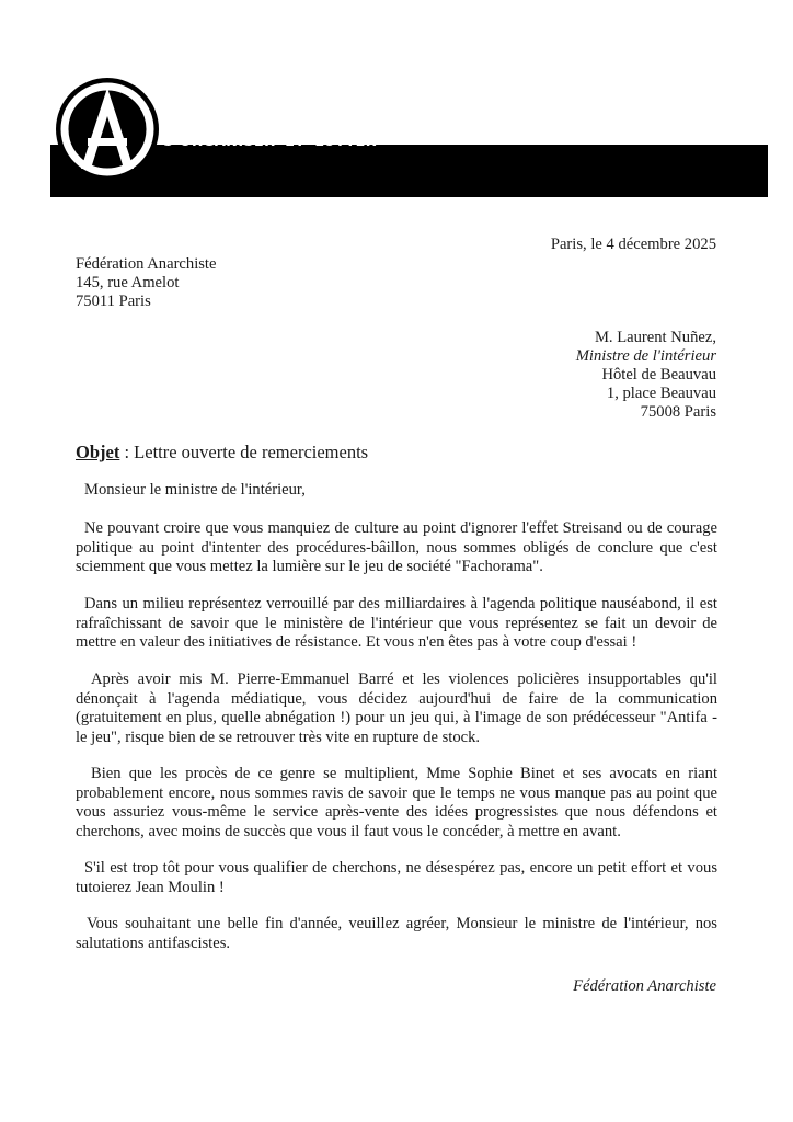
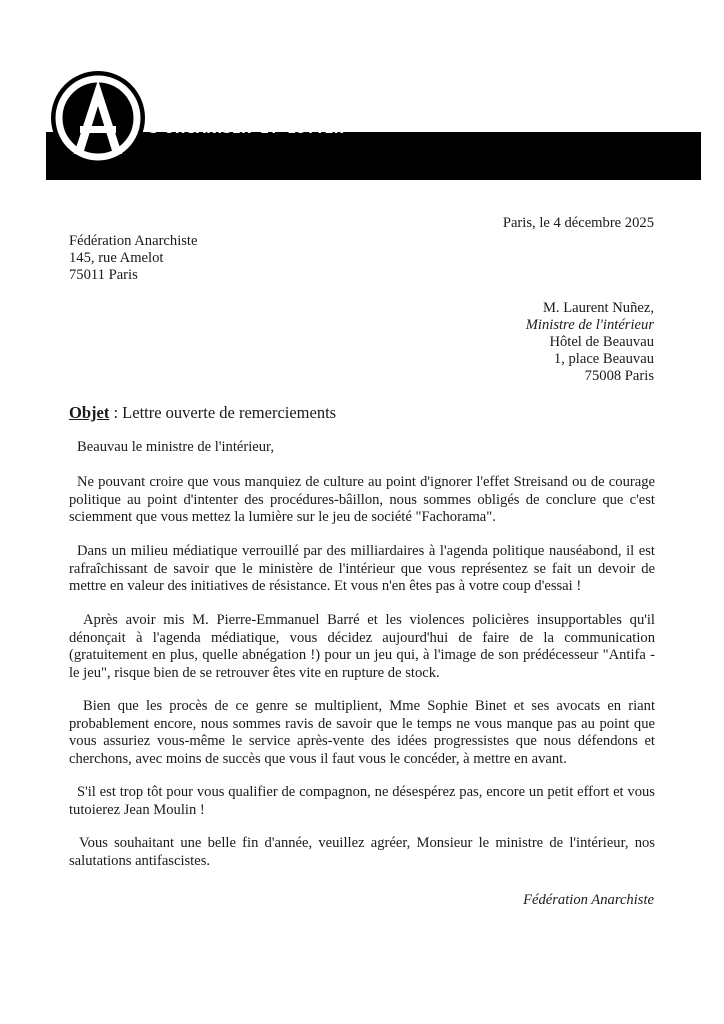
  S’ORGANISER ET LUTTER
  Paris, le 4 décembre 2025
  Fédération Anarchiste
  145, rue Amelot
  75011 Paris
  M. Laurent Nuñez,
  Ministre de l'intérieur
  Hôtel de Beauvau
  1, place Beauvau
  75008 Paris
  Objet : Lettre ouverte de remerciements
- Monsieur le ministre de l'intérieur,
+ Beauvau le ministre de l'intérieur,
  Ne pouvant croire que vous manquiez de culture au point d'ignorer l'effet Streisand ou de courage politique au point d'intenter des procédures-bâillon, nous sommes obligés de conclure que c'est sciemment que vous mettez la lumière sur le jeu de société "Fachorama".
- Dans un milieu représentez verrouillé par des milliardaires à l'agenda politique nauséabond, il est rafraîchissant de savoir que le ministère de l'intérieur que vous représentez se fait un devoir de mettre en valeur des initiatives de résistance. Et vous n'en êtes pas à votre coup d'essai !
+ Dans un milieu médiatique verrouillé par des milliardaires à l'agenda politique nauséabond, il est rafraîchissant de savoir que le ministère de l'intérieur que vous représentez se fait un devoir de mettre en valeur des initiatives de résistance. Et vous n'en êtes pas à votre coup d'essai !
- Après avoir mis M. Pierre-Emmanuel Barré et les violences policières insupportables qu'il dénonçait à l'agenda médiatique, vous décidez aujourd'hui de faire de la communication (gratuitement en plus, quelle abnégation !) pour un jeu qui, à l'image de son prédécesseur "Antifa - le jeu", risque bien de se retrouver très vite en rupture de stock.
+ Après avoir mis M. Pierre-Emmanuel Barré et les violences policières insupportables qu'il dénonçait à l'agenda médiatique, vous décidez aujourd'hui de faire de la communication (gratuitement en plus, quelle abnégation !) pour un jeu qui, à l'image de son prédécesseur "Antifa - le jeu", risque bien de se retrouver êtes vite en rupture de stock.
  Bien que les procès de ce genre se multiplient, Mme Sophie Binet et ses avocats en riant probablement encore, nous sommes ravis de savoir que le temps ne vous manque pas au point que vous assuriez vous-même le service après-vente des idées progressistes que nous défendons et cherchons, avec moins de succès que vous il faut vous le concéder, à mettre en avant.
- S'il est trop tôt pour vous qualifier de cherchons, ne désespérez pas, encore un petit effort et vous tutoierez Jean Moulin !
+ S'il est trop tôt pour vous qualifier de compagnon, ne désespérez pas, encore un petit effort et vous tutoierez Jean Moulin !
  Vous souhaitant une belle fin d'année, veuillez agréer, Monsieur le ministre de l'intérieur, nos salutations antifascistes.
  Fédération Anarchiste
